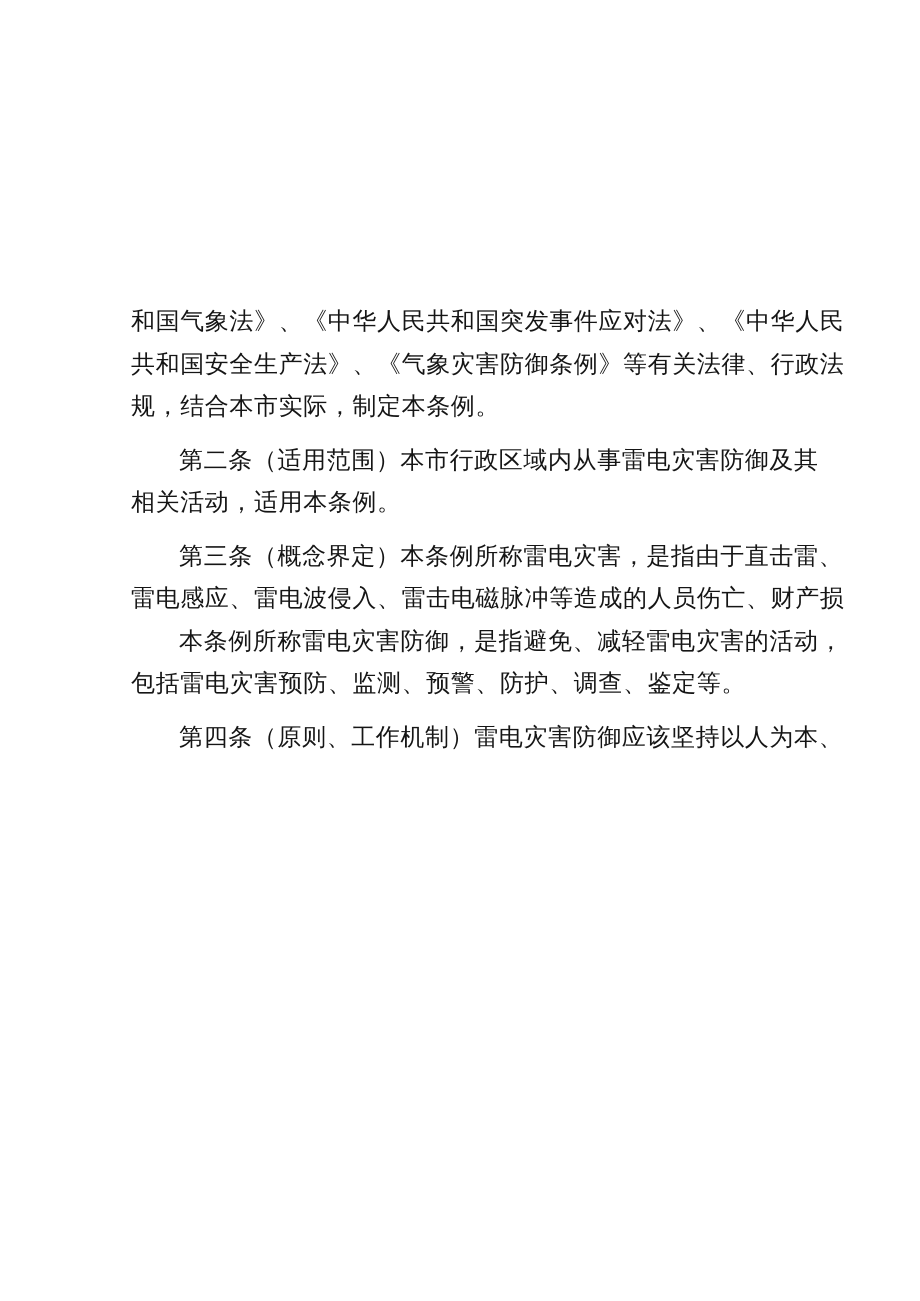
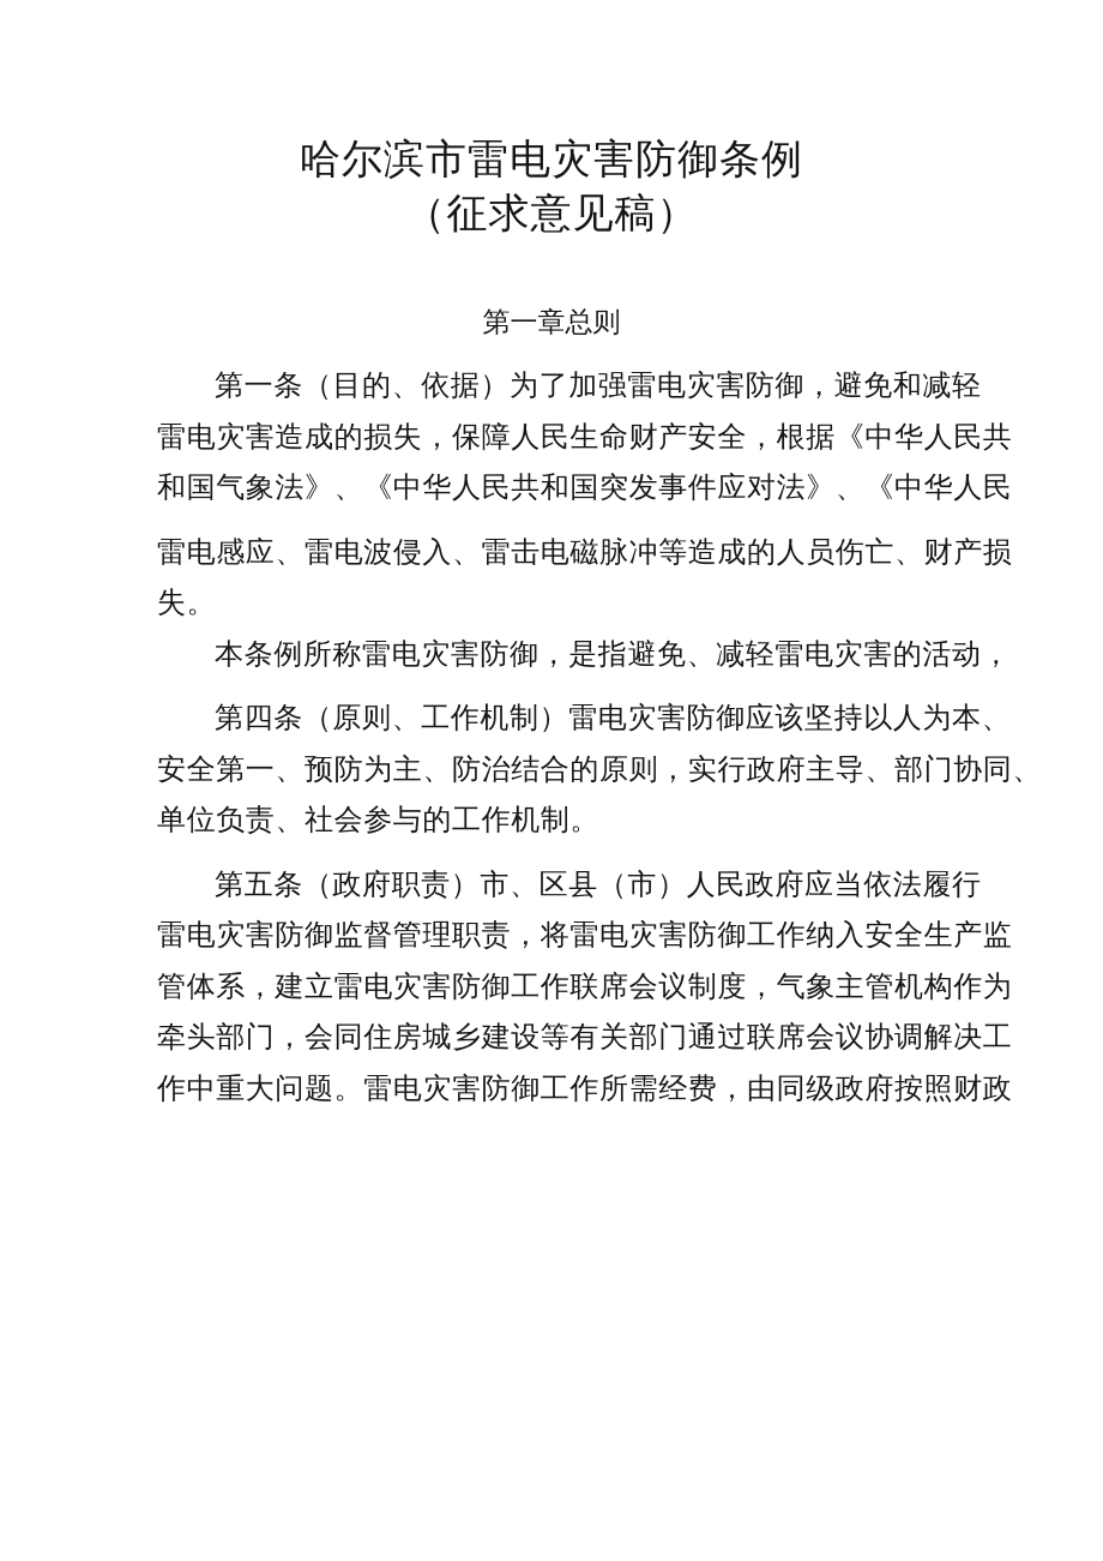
+ 哈尔滨市雷电灾害防御条例
+ （征求意见稿）
+ 第一章总则
+ 第一条（目的、依据）为了加强雷电灾害防御，避免和减轻
+ 雷电灾害造成的损失，保障人民生命财产安全，根据《中华人民共
  和国气象法》、《中华人民共和国突发事件应对法》、《中华人民
- 共和国安全生产法》、《气象灾害防御条例》等有关法律、行政法
- 规，结合本市实际，制定本条例。
- 第二条（适用范围）本市行政区域内从事雷电灾害防御及其
- 相关活动，适用本条例。
- 第三条（概念界定）本条例所称雷电灾害，是指由于直击雷、
  雷电感应、雷电波侵入、雷击电磁脉冲等造成的人员伤亡、财产损
+ 失。
  本条例所称雷电灾害防御，是指避免、减轻雷电灾害的活动，
- 包括雷电灾害预防、监测、预警、防护、调查、鉴定等。
  第四条（原则、工作机制）雷电灾害防御应该坚持以人为本、
+ 安全第一、预防为主、防治结合的原则，实行政府主导、部门协同、
+ 单位负责、社会参与的工作机制。
+ 第五条（政府职责）市、区县（市）人民政府应当依法履行
+ 雷电灾害防御监督管理职责，将雷电灾害防御工作纳入安全生产监
+ 管体系，建立雷电灾害防御工作联席会议制度，气象主管机构作为
+ 牵头部门，会同住房城乡建设等有关部门通过联席会议协调解决工
+ 作中重大问题。雷电灾害防御工作所需经费，由同级政府按照财政
